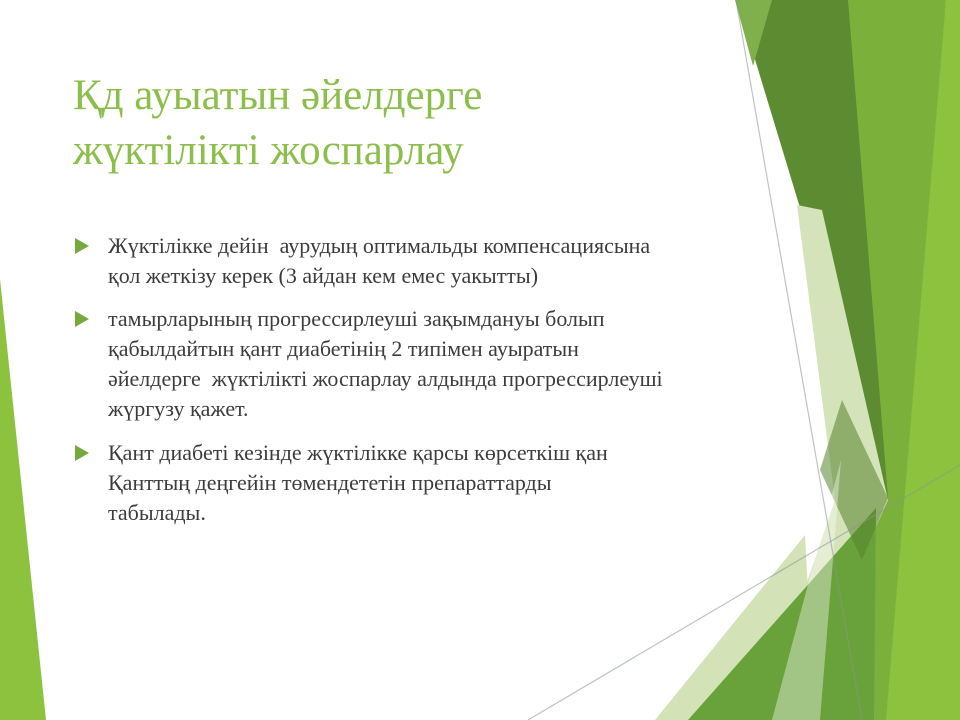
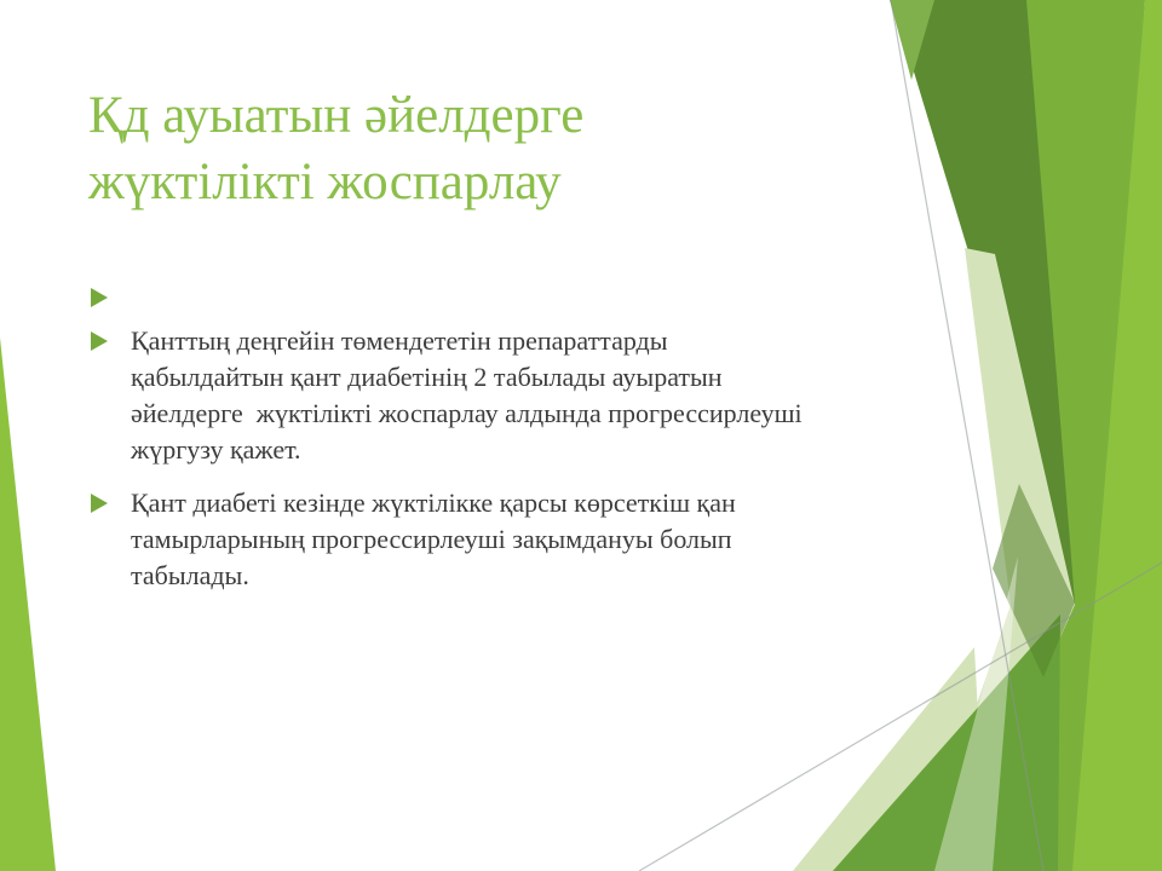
  Қд ауыатын әйелдерге
  жүктілікті жоспарлау
- Жүктілікке дейін аурудың оптимальды компенсациясына
- қол жеткізу керек (3 айдан кем емес уакытты)
- тамырларының прогрессирлеуші зақымдануы болып
+ Қанттың деңгейін төмендететін препараттарды
- қабылдайтын қант диабетінің 2 типімен ауыратын
+ қабылдайтын қант диабетінің 2 табылады ауыратын
  әйелдерге жүктілікті жоспарлау алдында прогрессирлеуші
  жүргузу қажет.
  Қант диабеті кезінде жүктілікке қарсы көрсеткіш қан
- Қанттың деңгейін төмендететін препараттарды
+ тамырларының прогрессирлеуші зақымдануы болып
  табылады.
